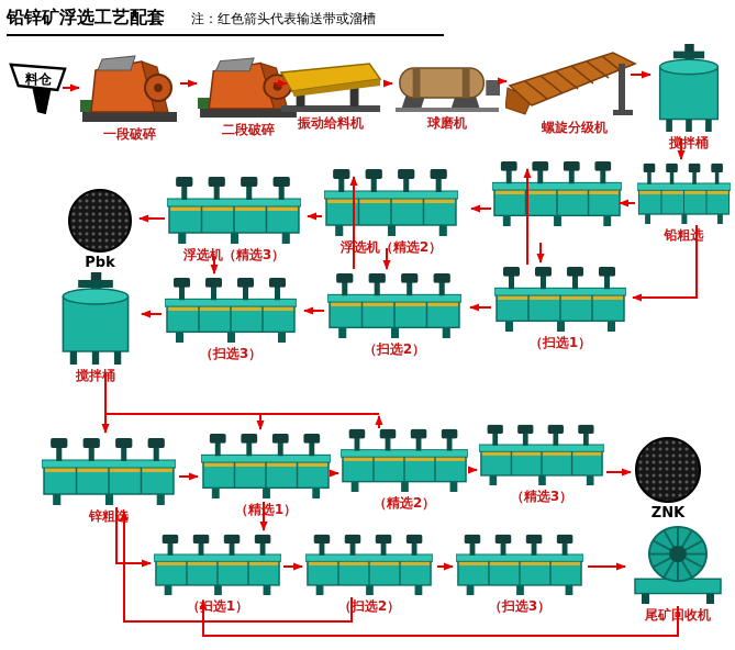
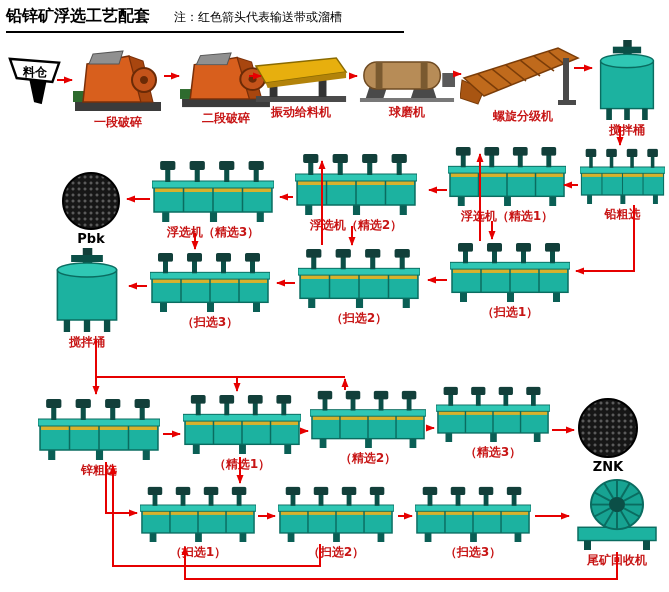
  铅锌矿浮选工艺配套
  注：红色箭头代表输送带或溜槽
  料仓
  一段破碎
  二段破碎
  振动给料机
  球磨机
  螺旋分级机
  搅拌桶
+ 浮选机（精选1）
  浮选机（精选2）
  浮选机（精选3）
  Pbk
  搅拌桶
  （扫选3）
  （扫选2）
  （扫选1）
  锌粗选
  （精选1）
  （精选2）
  （精选3）
  ZNK
  （扫选1）
  （扫选2）
  （扫选3）
  尾矿收机
